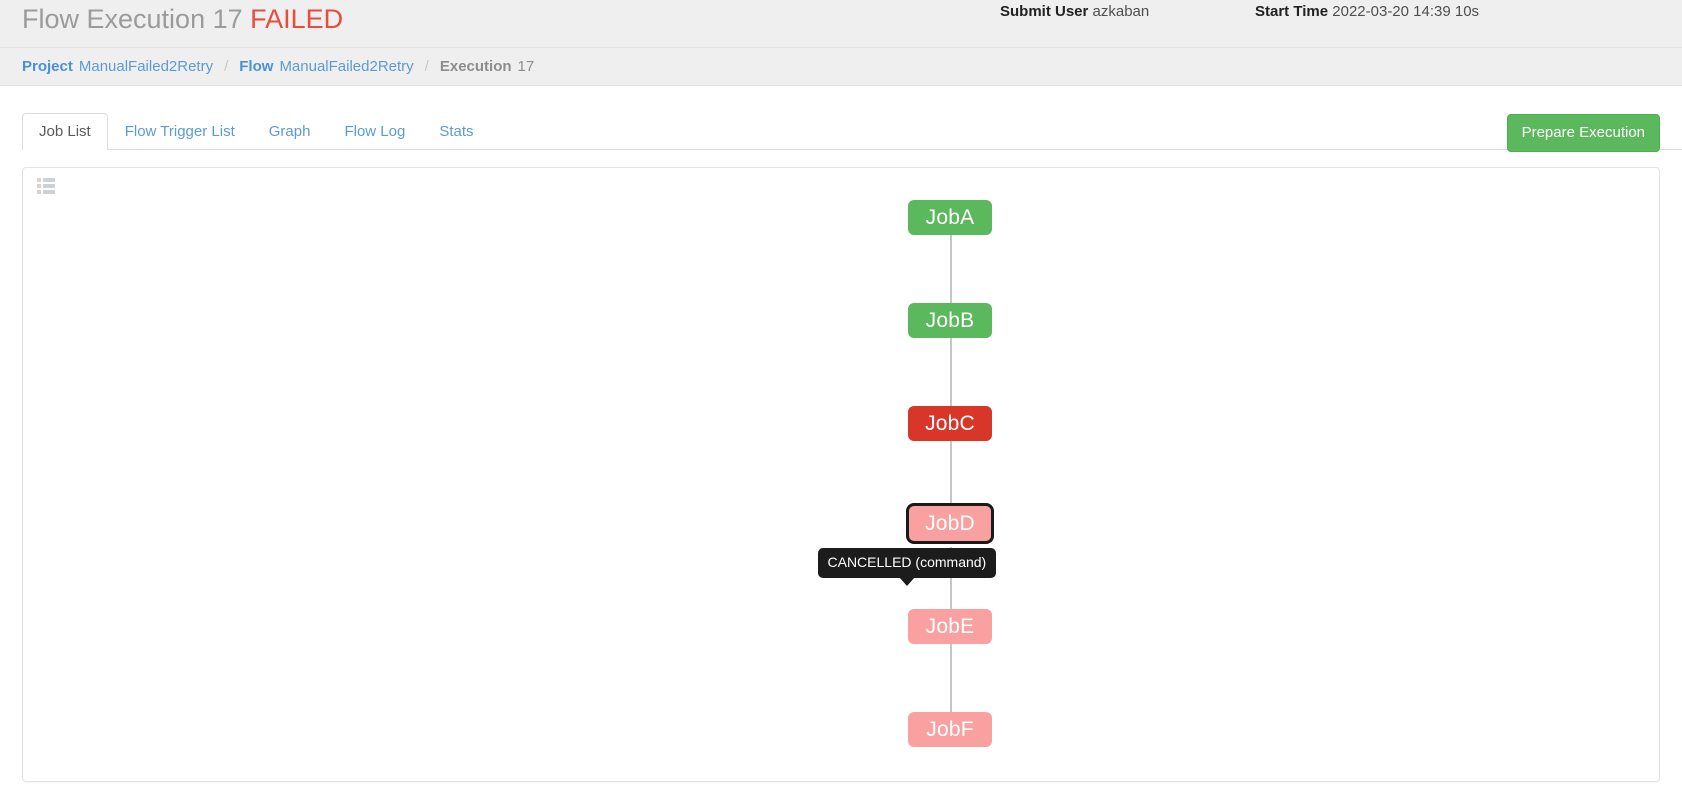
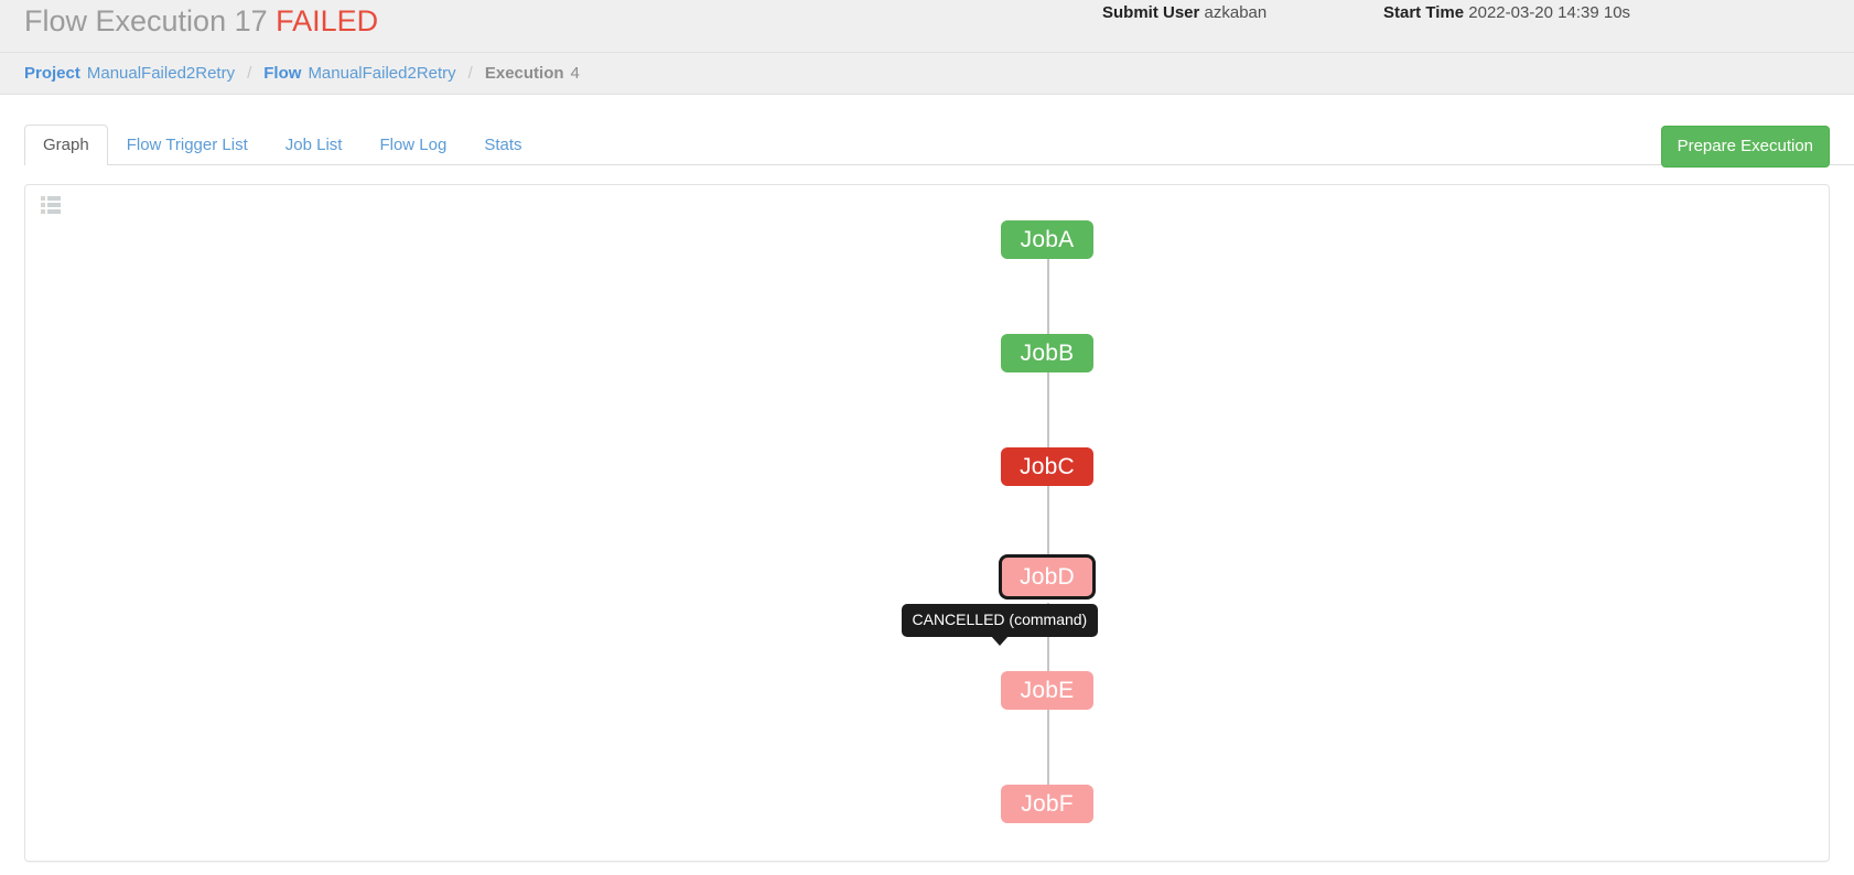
  Flow Execution 17 FAILED
  Submit User azkaban
  Start Time 2022-03-20 14:39 10s
  Project
  ManualFailed2Retry
  /
  Flow
  ManualFailed2Retry
  /
  Execution
- 17
+ 4
- Job List
+ Graph
  Flow Trigger List
- Graph
+ Job List
  Flow Log
  Stats
  Prepare Execution
  JobA
  JobB
  JobC
  JobD
  CANCELLED (command)
  JobE
  JobF
